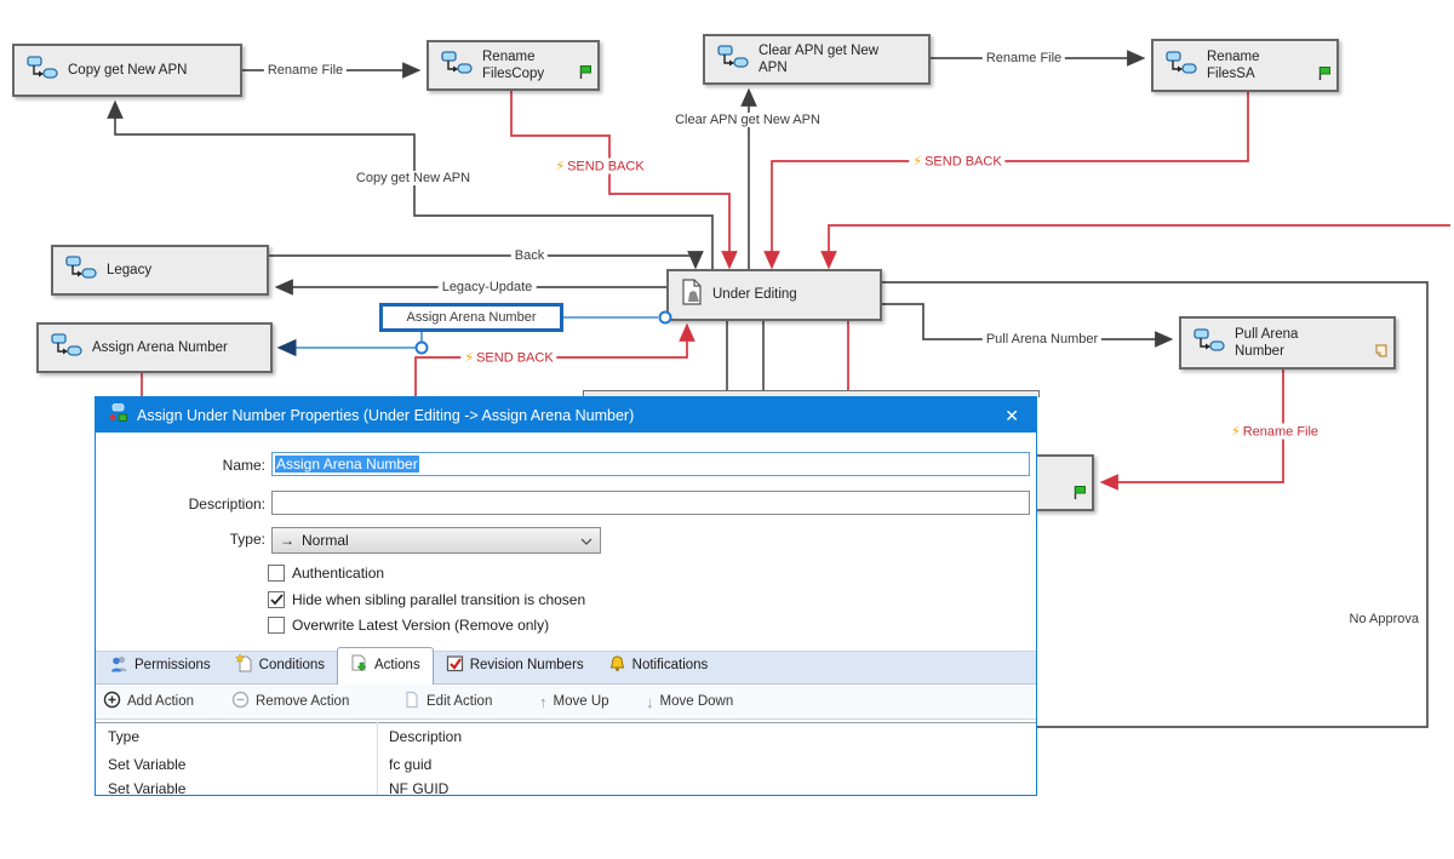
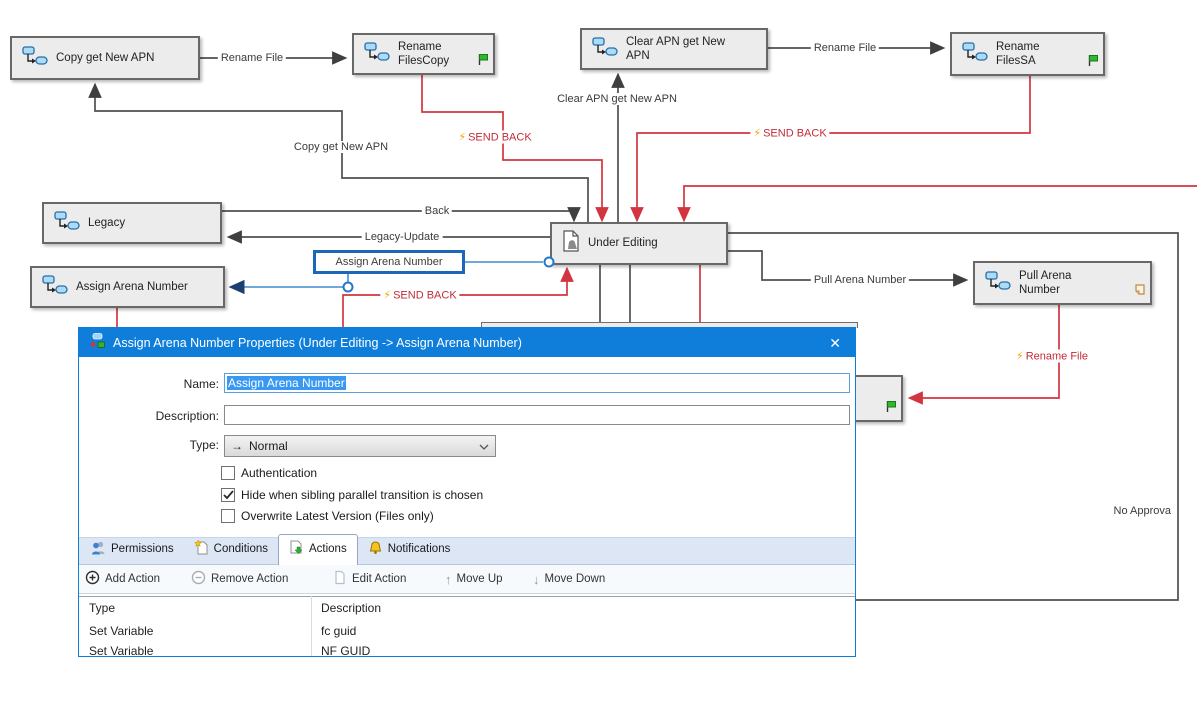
  Copy get New APN
  Rename FilesCopy
  Clear APN get New APN
  Rename FilesSA
  Legacy
  Under Editing
  Assign Arena Number
  Pull Arena Number
  Rename File
  Rename File
  Copy get New APN
  Clear APN get New APN
  Back
  Legacy-Update
  Pull Arena Number
  No Approva
  ⚡ SEND BACK
  ⚡ SEND BACK
  ⚡ SEND BACK
  ⚡ Rename File
  Assign Arena Number
- Assign Under Number Properties (Under Editing -> Assign Arena Number)
+ Assign Arena Number Properties (Under Editing -> Assign Arena Number)
  ✕
  Name:
  Assign Arena Number
  Description:
  Type:
  →
  Normal
  Authentication
  Hide when sibling parallel transition is chosen
- Overwrite Latest Version (Remove only)
+ Overwrite Latest Version (Files only)
  Permissions
  Conditions
  Actions
- Revision Numbers
  Notifications
  Add Action
  Remove Action
  Edit Action
  ↑
  Move Up
  ↓
  Move Down
  Type
  Description
  Set Variable
  fc guid
  Set Variable
  NF GUID
